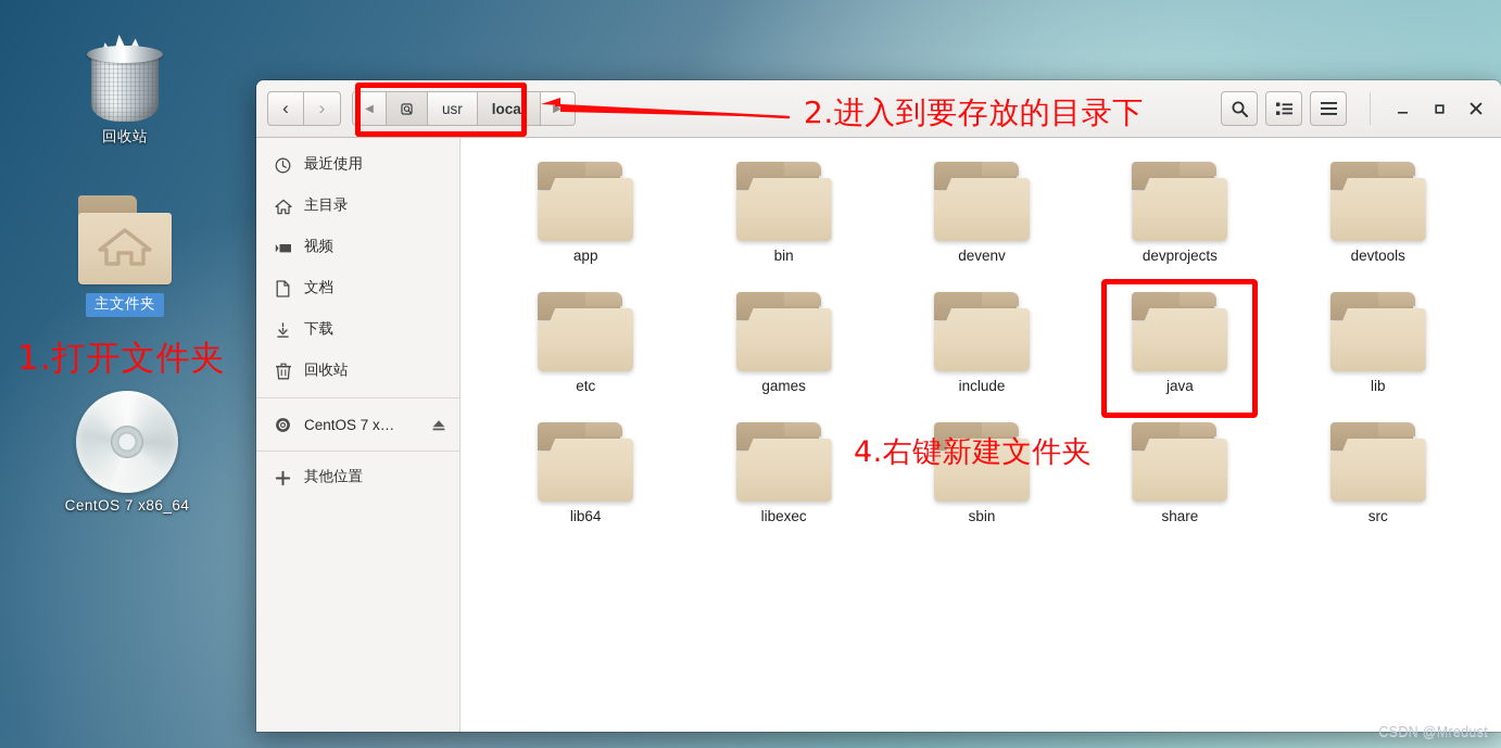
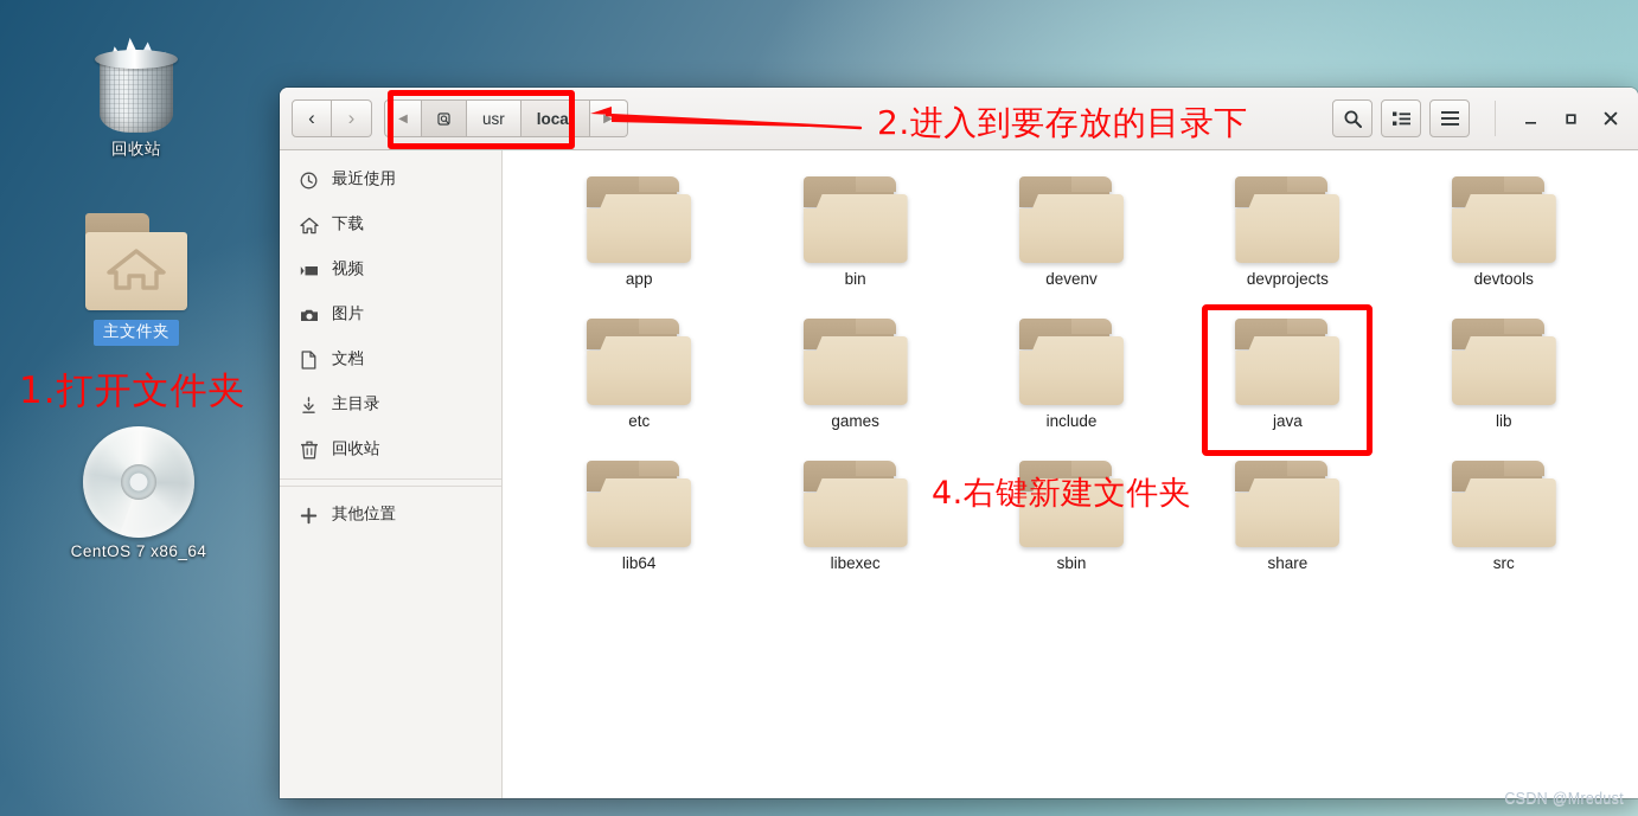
  回收站
  主文件夹
  CentOS 7 x86_64
  1.打开文件夹
  ‹
  ›
  ◀
  usr
  local
  ▶
  最近使用
- 主目录
+ 下载
  视频
+ 图片
  文档
- 下载
+ 主目录
  回收站
- CentOS 7 x…
  其他位置
  app
  bin
  devenv
  devprojects
  devtools
  etc
  games
  include
  java
  lib
  lib64
  libexec
  sbin
  share
  src
  4.右键新建文件夹
  2.进入到要存放的目录下
  CSDN @Mredust
